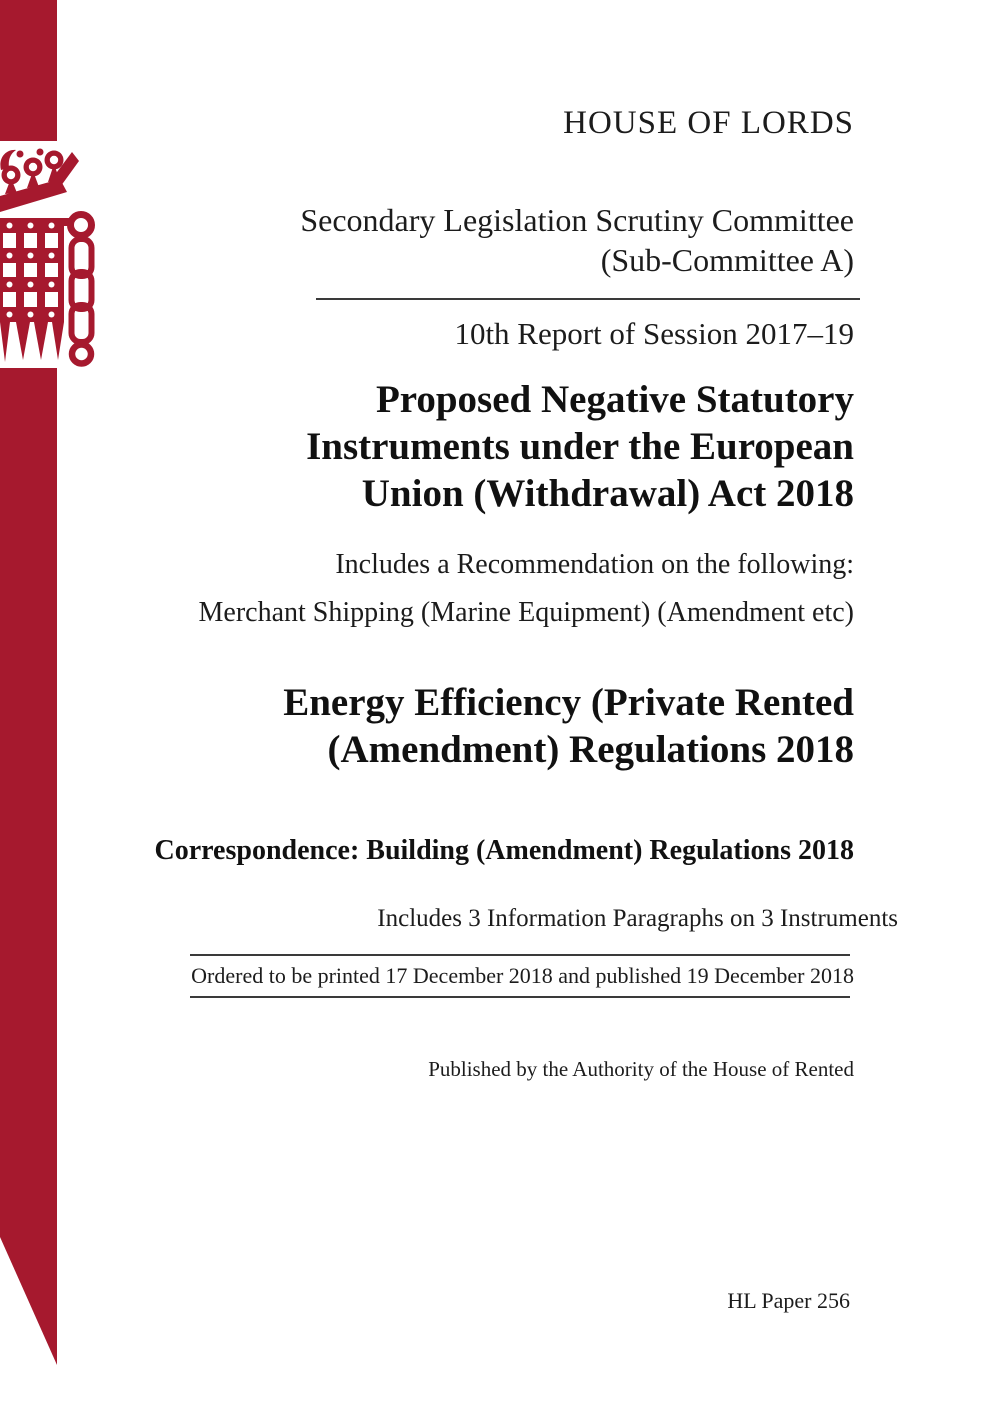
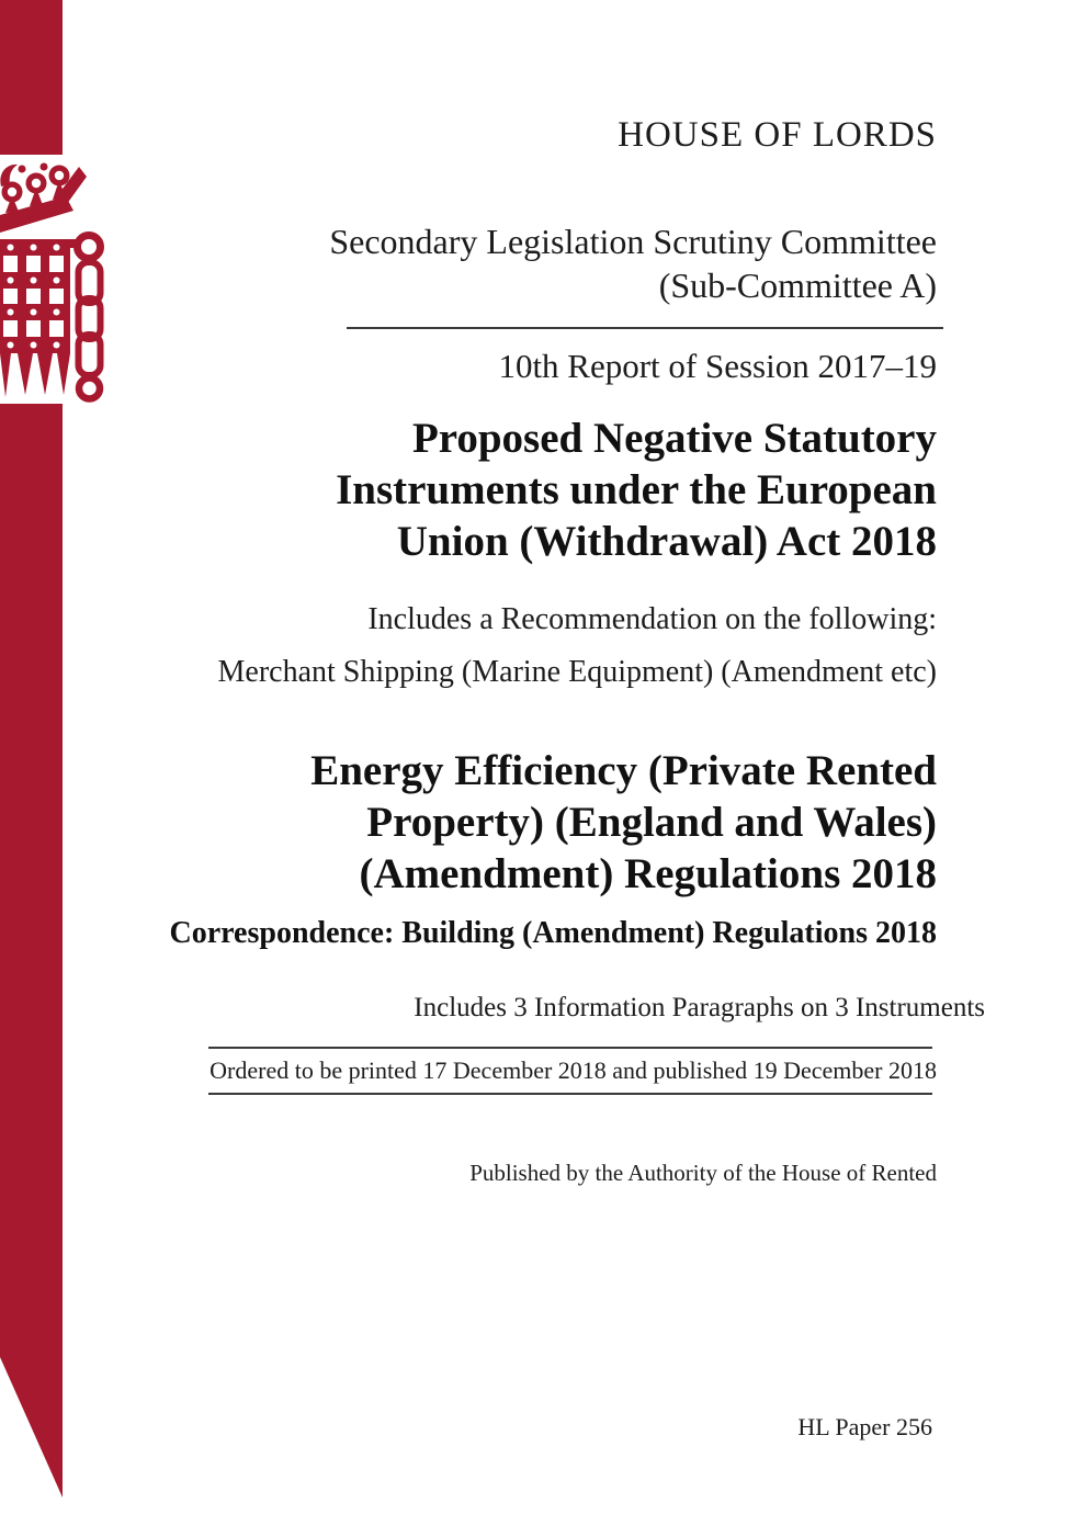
  HOUSE OF LORDS
  Secondary Legislation Scrutiny Committee
  (Sub-Committee A)
  10th Report of Session 2017–19
  Proposed Negative Statutory
  Instruments under the European
  Union (Withdrawal) Act 2018
  Includes a Recommendation on the following:
  Merchant Shipping (Marine Equipment) (Amendment etc)
  Energy Efficiency (Private Rented
+ Property) (England and Wales)
  (Amendment) Regulations 2018
  Correspondence: Building (Amendment) Regulations 2018
  Includes 3 Information Paragraphs on 3 Instruments
  Ordered to be printed 17 December 2018 and published 19 December 2018
  Published by the Authority of the House of Rented
  HL Paper 256
